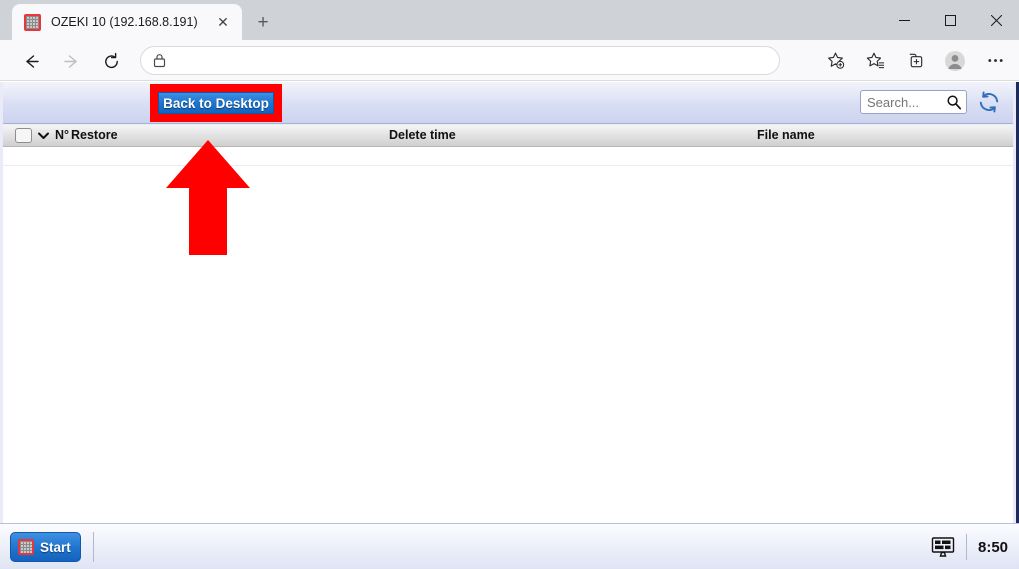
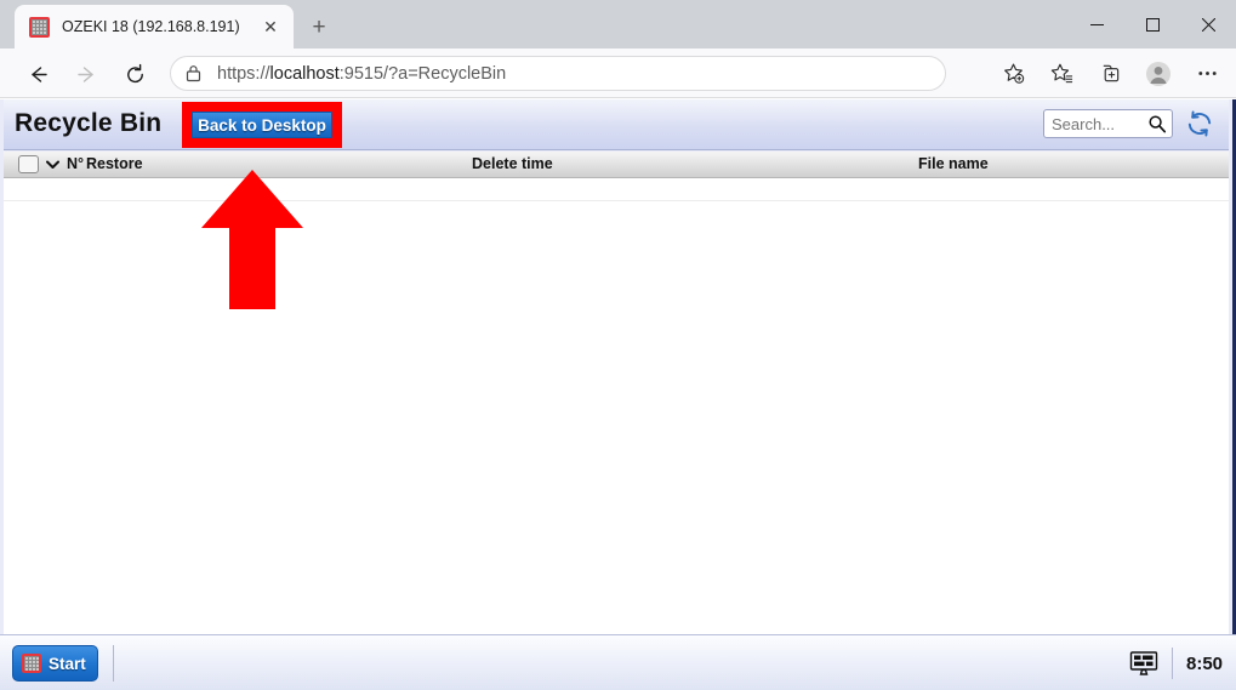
- OZEKI 10 (192.168.8.191)
+ OZEKI 18 (192.168.8.191)
  ✕
  +
+ https://localhost:9515/?a=RecycleBin
+ Recycle Bin
  Back to Desktop
  Search...
  N°
  Restore
  Delete time
  File name
  Start
  8:50
